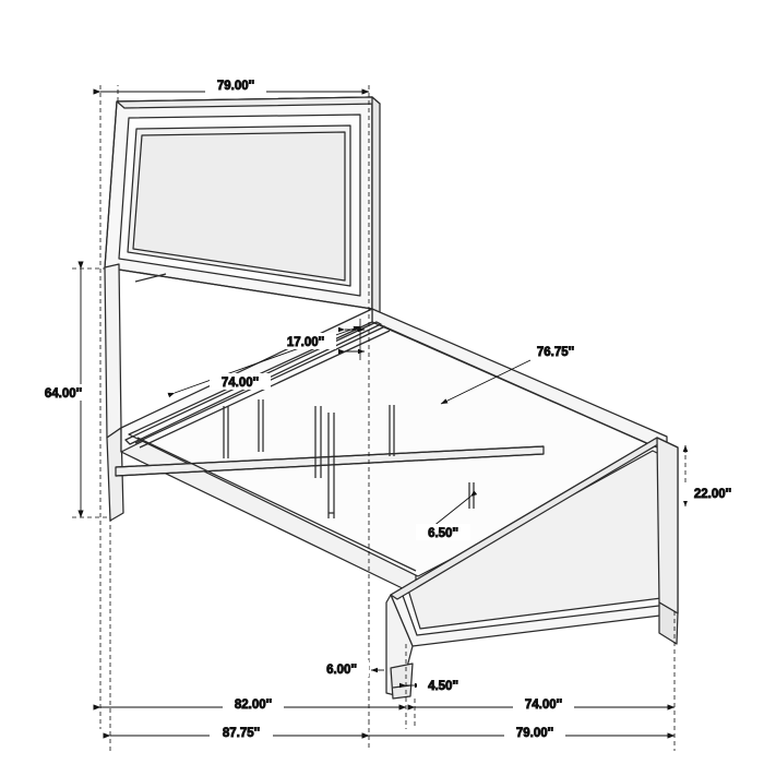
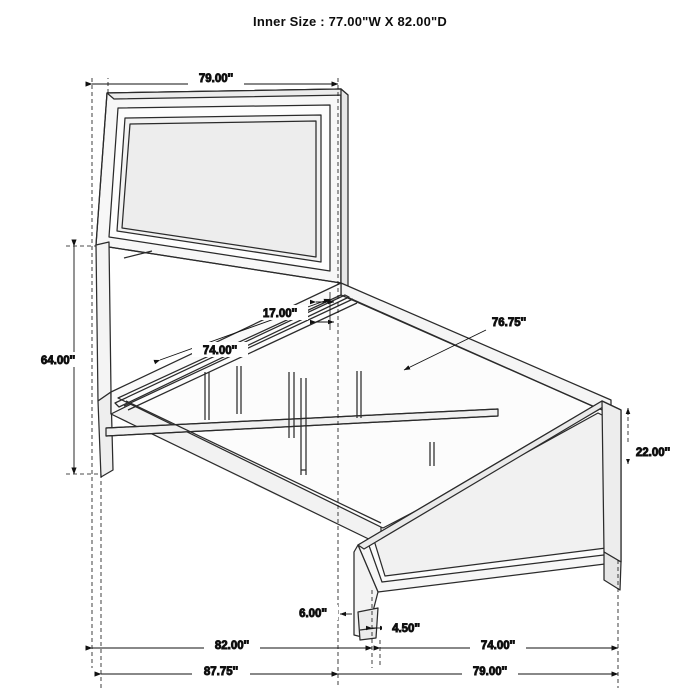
+ Inner Size : 77.00"W X 82.00"D
  79.00''
  64.00''
  74.00''
  17.00''
  76.75''
- 6.50''
  22.00''
  6.00''
  4.50''
  82.00''
  74.00''
  87.75''
  79.00''
